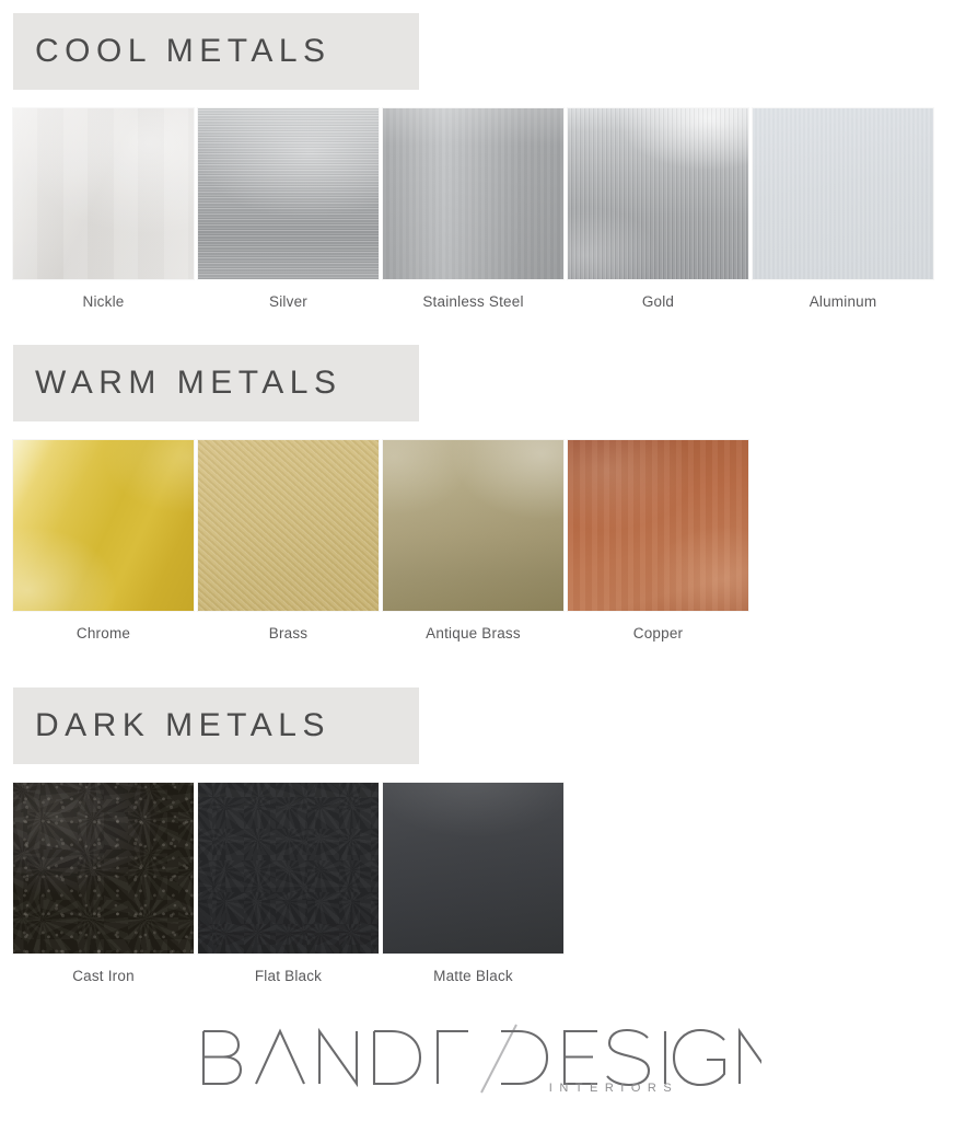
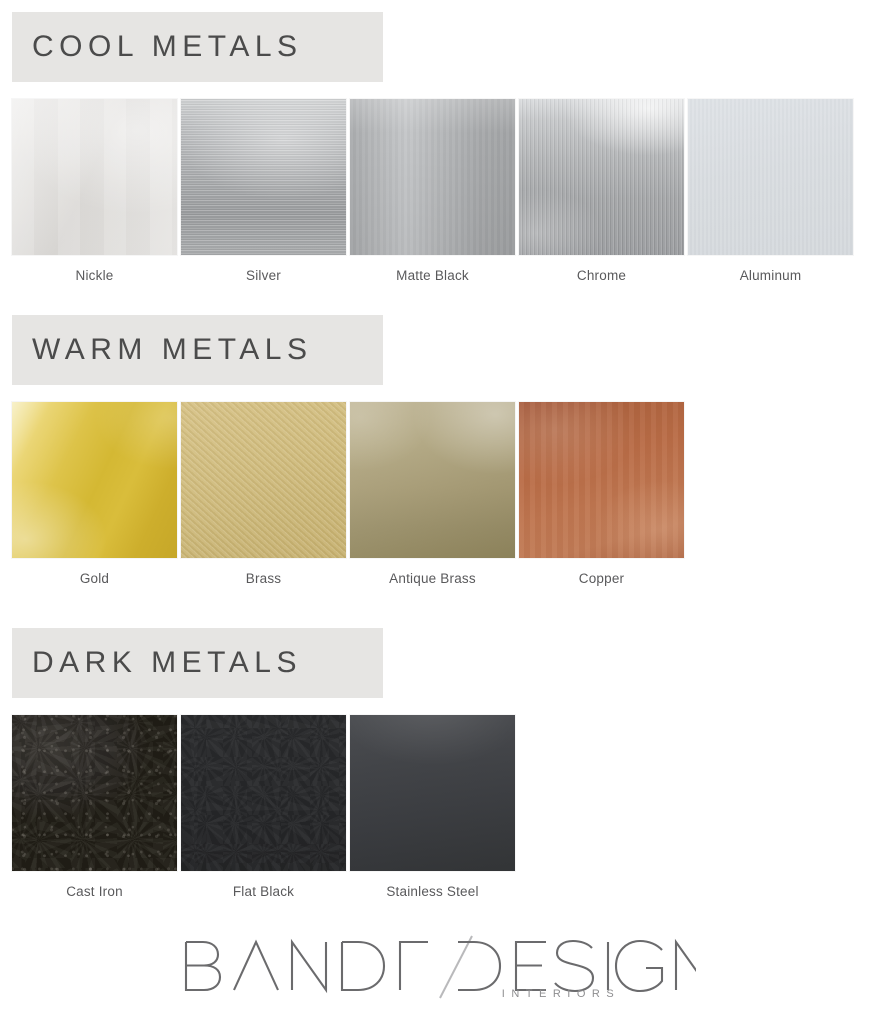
  COOL METALS
  Nickle
  Silver
- Stainless Steel
+ Matte Black
- Gold
+ Chrome
  Aluminum
  WARM METALS
- Chrome
+ Gold
  Brass
  Antique Brass
  Copper
  DARK METALS
  Cast Iron
  Flat Black
- Matte Black
+ Stainless Steel
  INTERIORS
